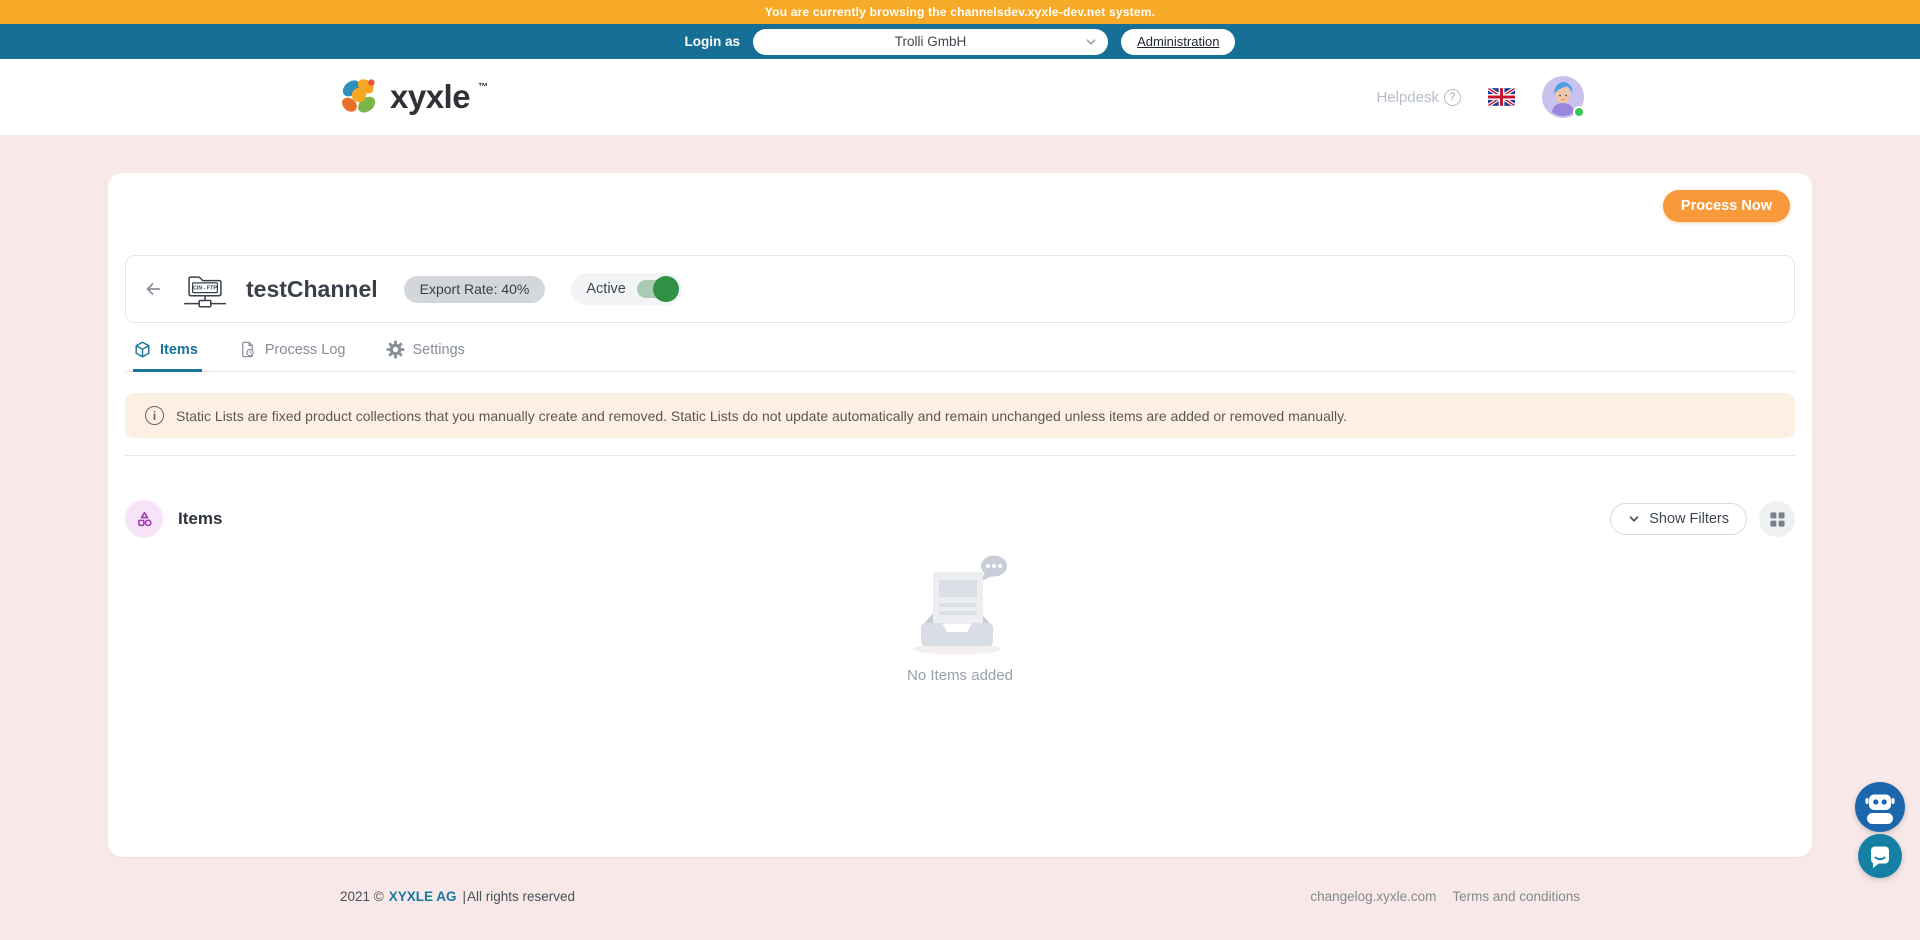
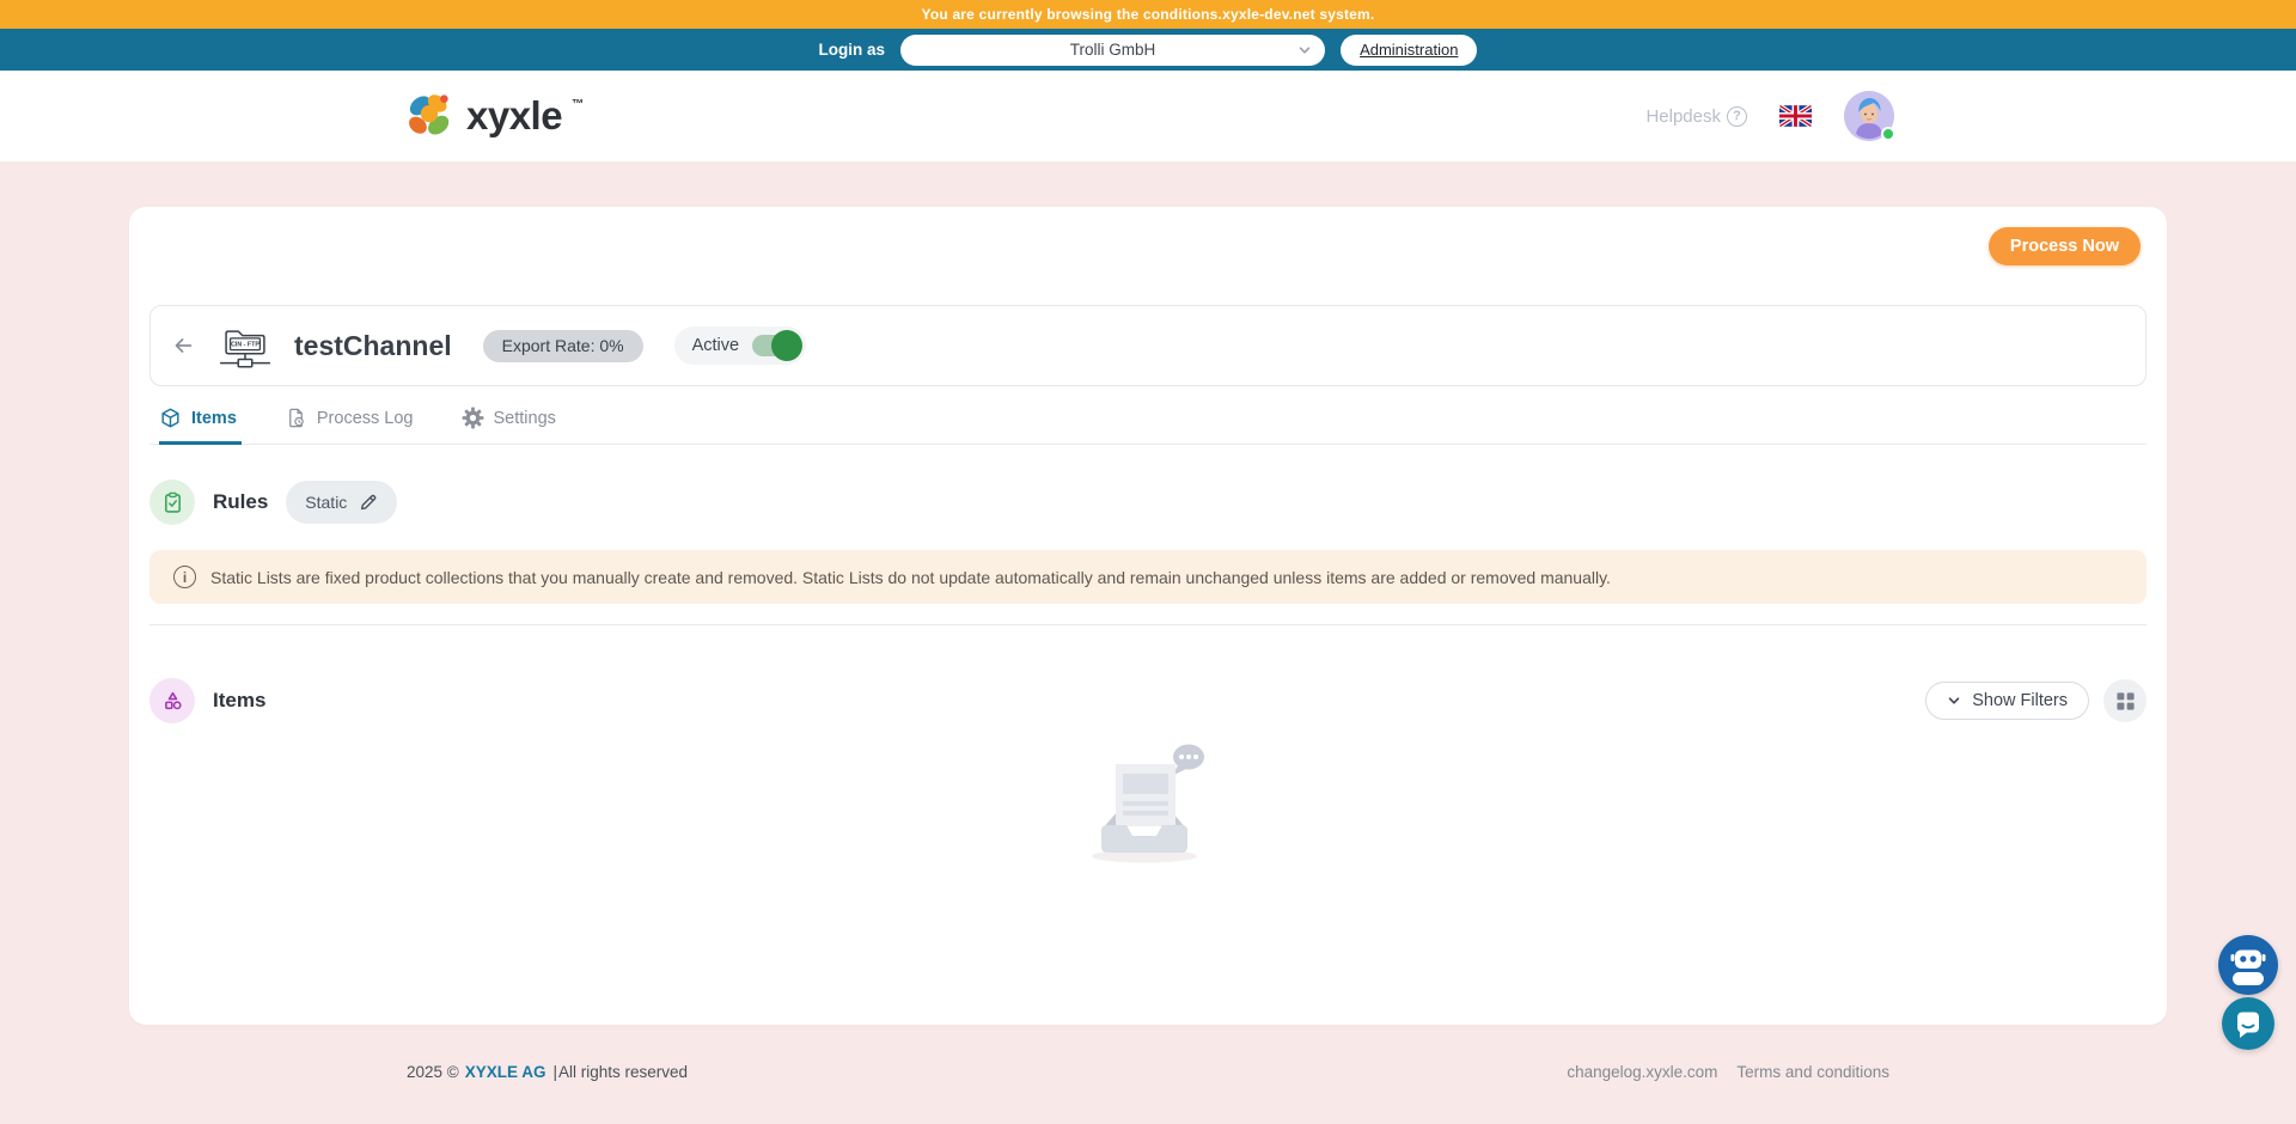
- You are currently browsing the channelsdev.xyxle-dev.net system.
+ You are currently browsing the conditions.xyxle-dev.net system.
  Login as
  Trolli GmbH
  Administration
  xyxle
  ™
  Helpdesk
  ?
  Process Now
  testChannel
- Export Rate: 40%
+ Export Rate: 0%
  Active
  Items
  Process Log
  Settings
+ Rules
+ Static
  i
  Static Lists are fixed product collections that you manually create and removed. Static Lists do not update automatically and remain unchanged unless items are added or removed manually.
  Items
  Show Filters
- No Items added
- 2021 ©
+ 2025 ©
  XYXLE AG
  |
  All rights reserved
  changelog.xyxle.com
  Terms and conditions
